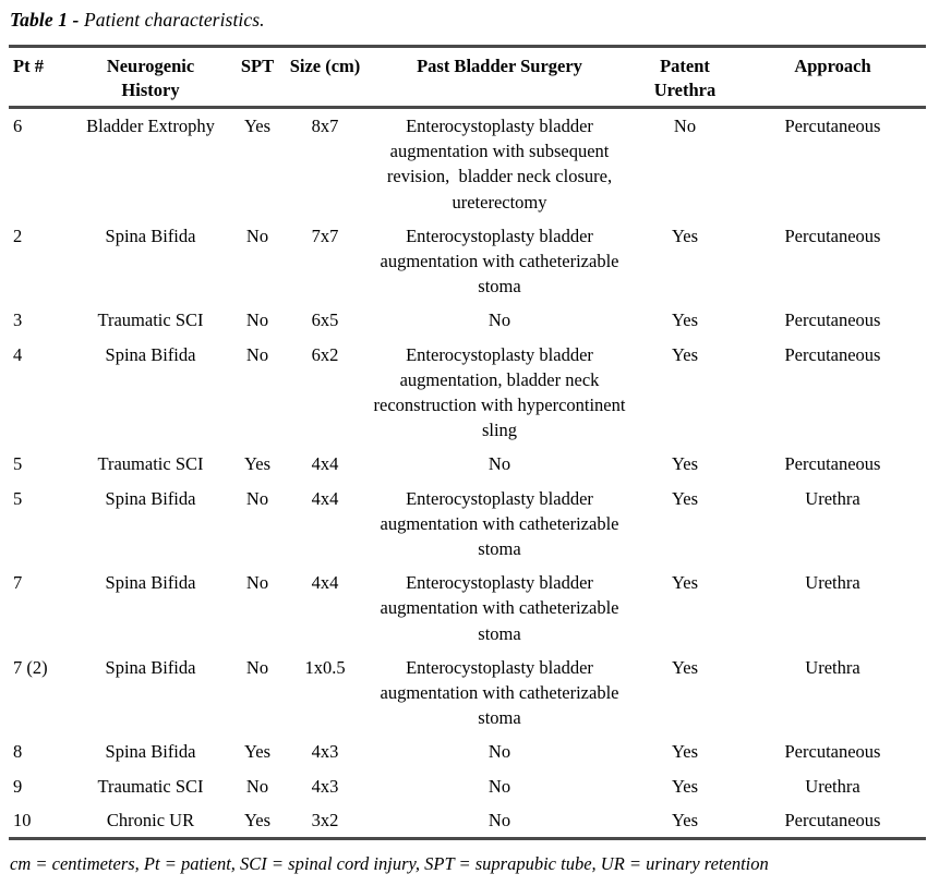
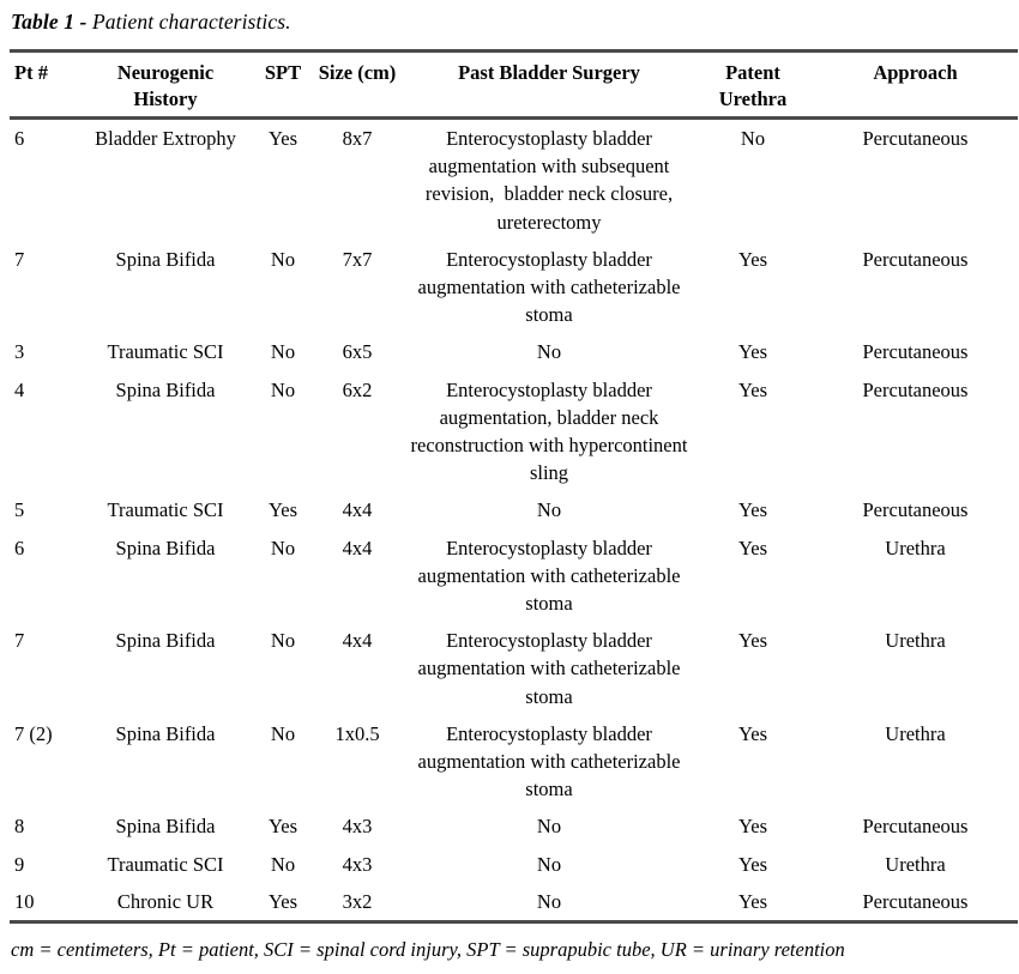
  Table 1 - Patient characteristics.
  Pt #	Neurogenic History	SPT	Size (cm)	Past Bladder Surgery	Patent Urethra	Approach
  6	Bladder Extrophy	Yes	8x7	Enterocystoplasty bladder augmentation with subsequent revision, bladder neck closure, ureterectomy	No	Percutaneous
- 2	Spina Bifida	No	7x7	Enterocystoplasty bladder augmentation with catheterizable stoma	Yes	Percutaneous
+ 7	Spina Bifida	No	7x7	Enterocystoplasty bladder augmentation with catheterizable stoma	Yes	Percutaneous
  3	Traumatic SCI	No	6x5	No	Yes	Percutaneous
  4	Spina Bifida	No	6x2	Enterocystoplasty bladder augmentation, bladder neck reconstruction with hypercontinent sling	Yes	Percutaneous
  5	Traumatic SCI	Yes	4x4	No	Yes	Percutaneous
- 5	Spina Bifida	No	4x4	Enterocystoplasty bladder augmentation with catheterizable stoma	Yes	Urethra
+ 6	Spina Bifida	No	4x4	Enterocystoplasty bladder augmentation with catheterizable stoma	Yes	Urethra
  7	Spina Bifida	No	4x4	Enterocystoplasty bladder augmentation with catheterizable stoma	Yes	Urethra
  7 (2)	Spina Bifida	No	1x0.5	Enterocystoplasty bladder augmentation with catheterizable stoma	Yes	Urethra
  8	Spina Bifida	Yes	4x3	No	Yes	Percutaneous
  9	Traumatic SCI	No	4x3	No	Yes	Urethra
  10	Chronic UR	Yes	3x2	No	Yes	Percutaneous
  cm = centimeters, Pt = patient, SCI = spinal cord injury, SPT = suprapubic tube, UR = urinary retention
